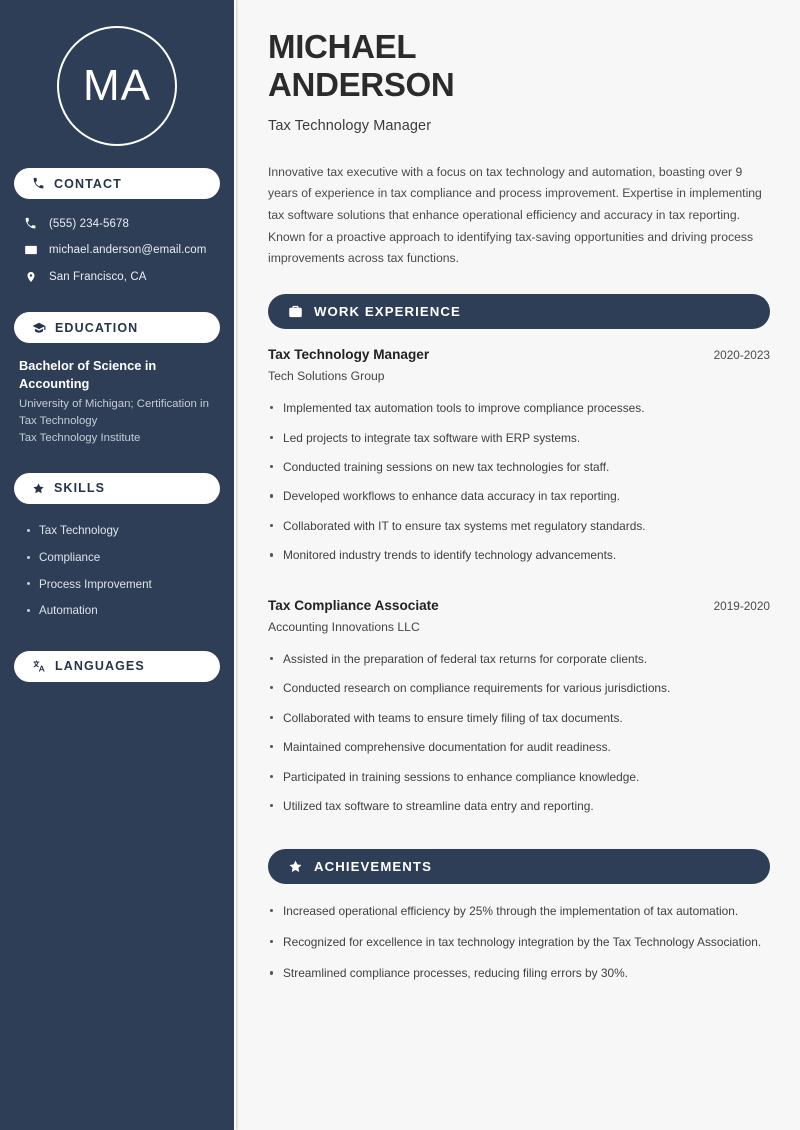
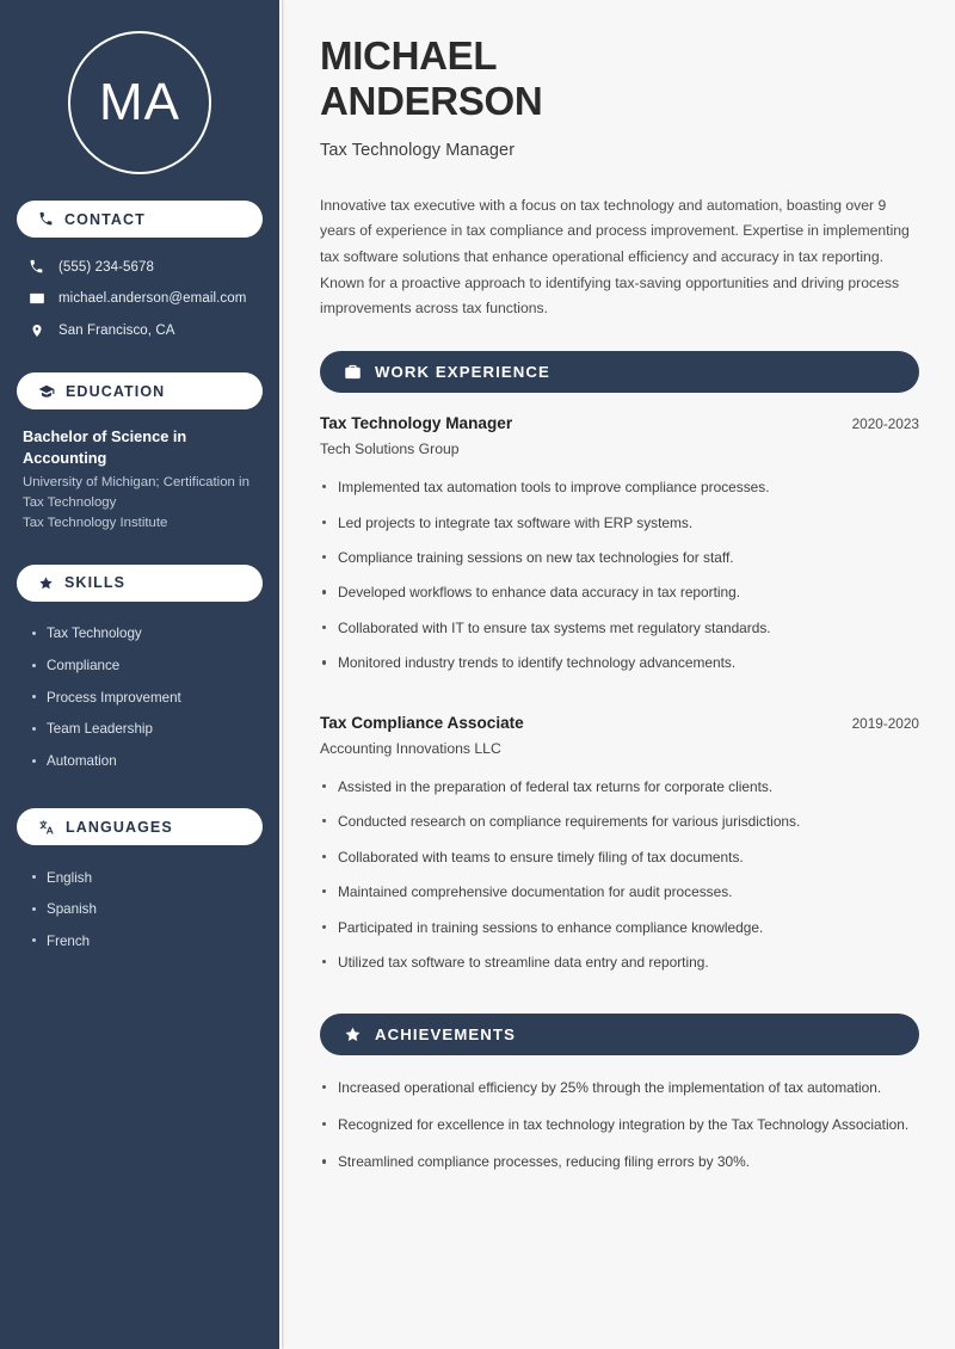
  MA
  CONTACT
  (555) 234-5678
  michael.anderson@email.com
  San Francisco, CA
  EDUCATION
  Bachelor of Science in Accounting
  University of Michigan; Certification in Tax Technology
  Tax Technology Institute
  SKILLS
  Tax Technology
  Compliance
  Process Improvement
+ Team Leadership
  Automation
  LANGUAGES
+ English
+ Spanish
+ French
  MICHAEL
  ANDERSON
  Tax Technology Manager
  Innovative tax executive with a focus on tax technology and automation, boasting over 9 years of experience in tax compliance and process improvement. Expertise in implementing tax software solutions that enhance operational efficiency and accuracy in tax reporting. Known for a proactive approach to identifying tax-saving opportunities and driving process improvements across tax functions.
  WORK EXPERIENCE
  Tax Technology Manager
  2020-2023
  Tech Solutions Group
  Implemented tax automation tools to improve compliance processes.
  Led projects to integrate tax software with ERP systems.
- Conducted training sessions on new tax technologies for staff.
+ Compliance training sessions on new tax technologies for staff.
  Developed workflows to enhance data accuracy in tax reporting.
  Collaborated with IT to ensure tax systems met regulatory standards.
  Monitored industry trends to identify technology advancements.
  Tax Compliance Associate
  2019-2020
  Accounting Innovations LLC
  Assisted in the preparation of federal tax returns for corporate clients.
  Conducted research on compliance requirements for various jurisdictions.
  Collaborated with teams to ensure timely filing of tax documents.
- Maintained comprehensive documentation for audit readiness.
+ Maintained comprehensive documentation for audit processes.
  Participated in training sessions to enhance compliance knowledge.
  Utilized tax software to streamline data entry and reporting.
  ACHIEVEMENTS
  Increased operational efficiency by 25% through the implementation of tax automation.
  Recognized for excellence in tax technology integration by the Tax Technology Association.
  Streamlined compliance processes, reducing filing errors by 30%.
